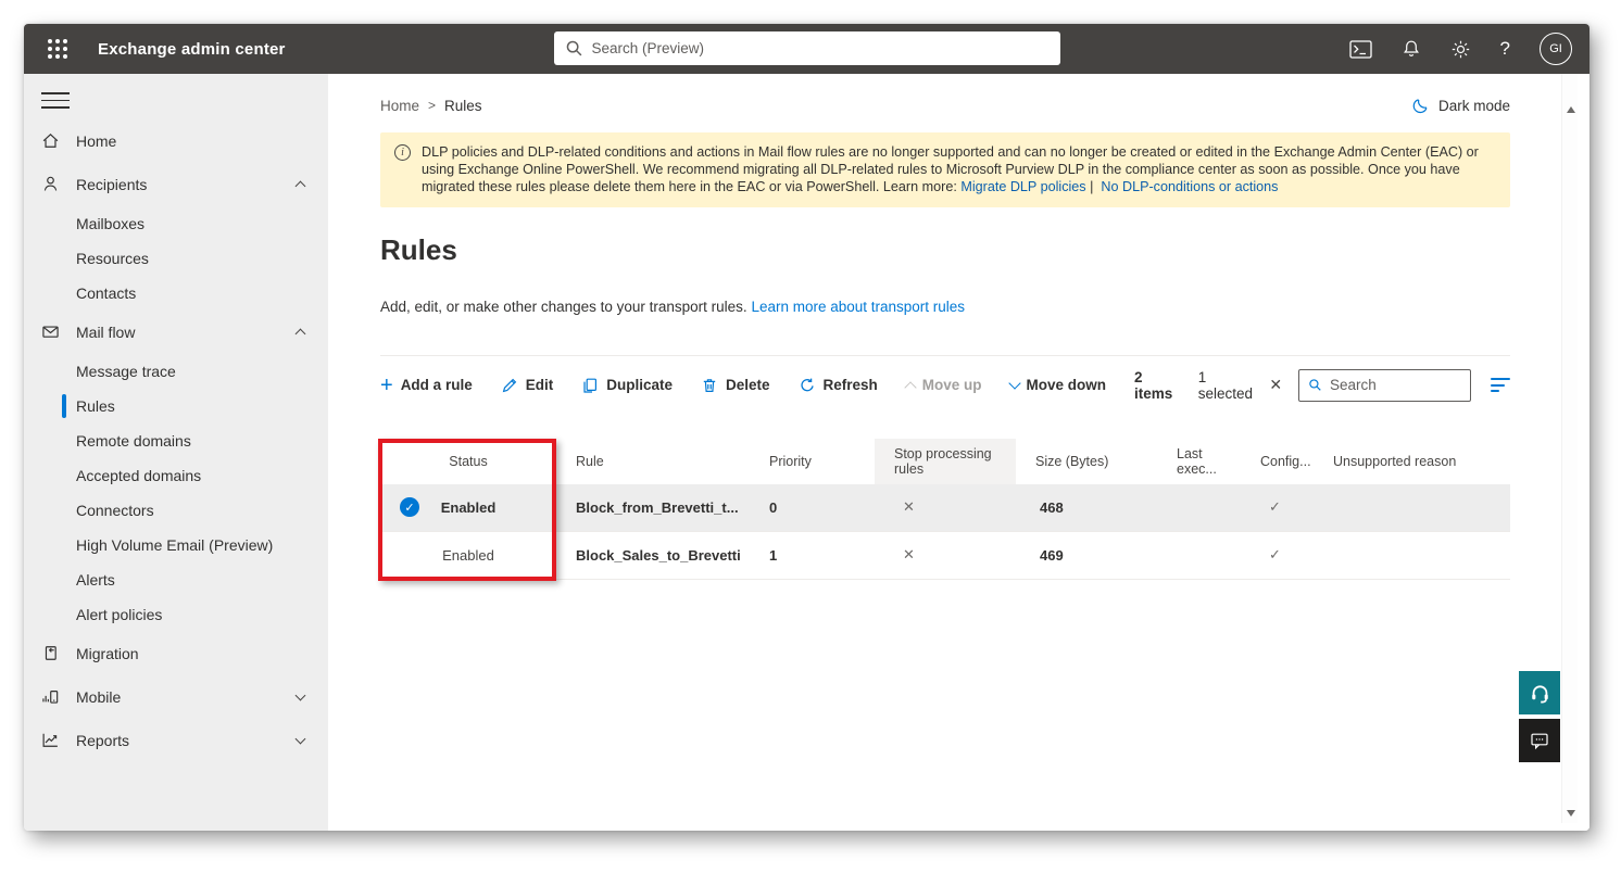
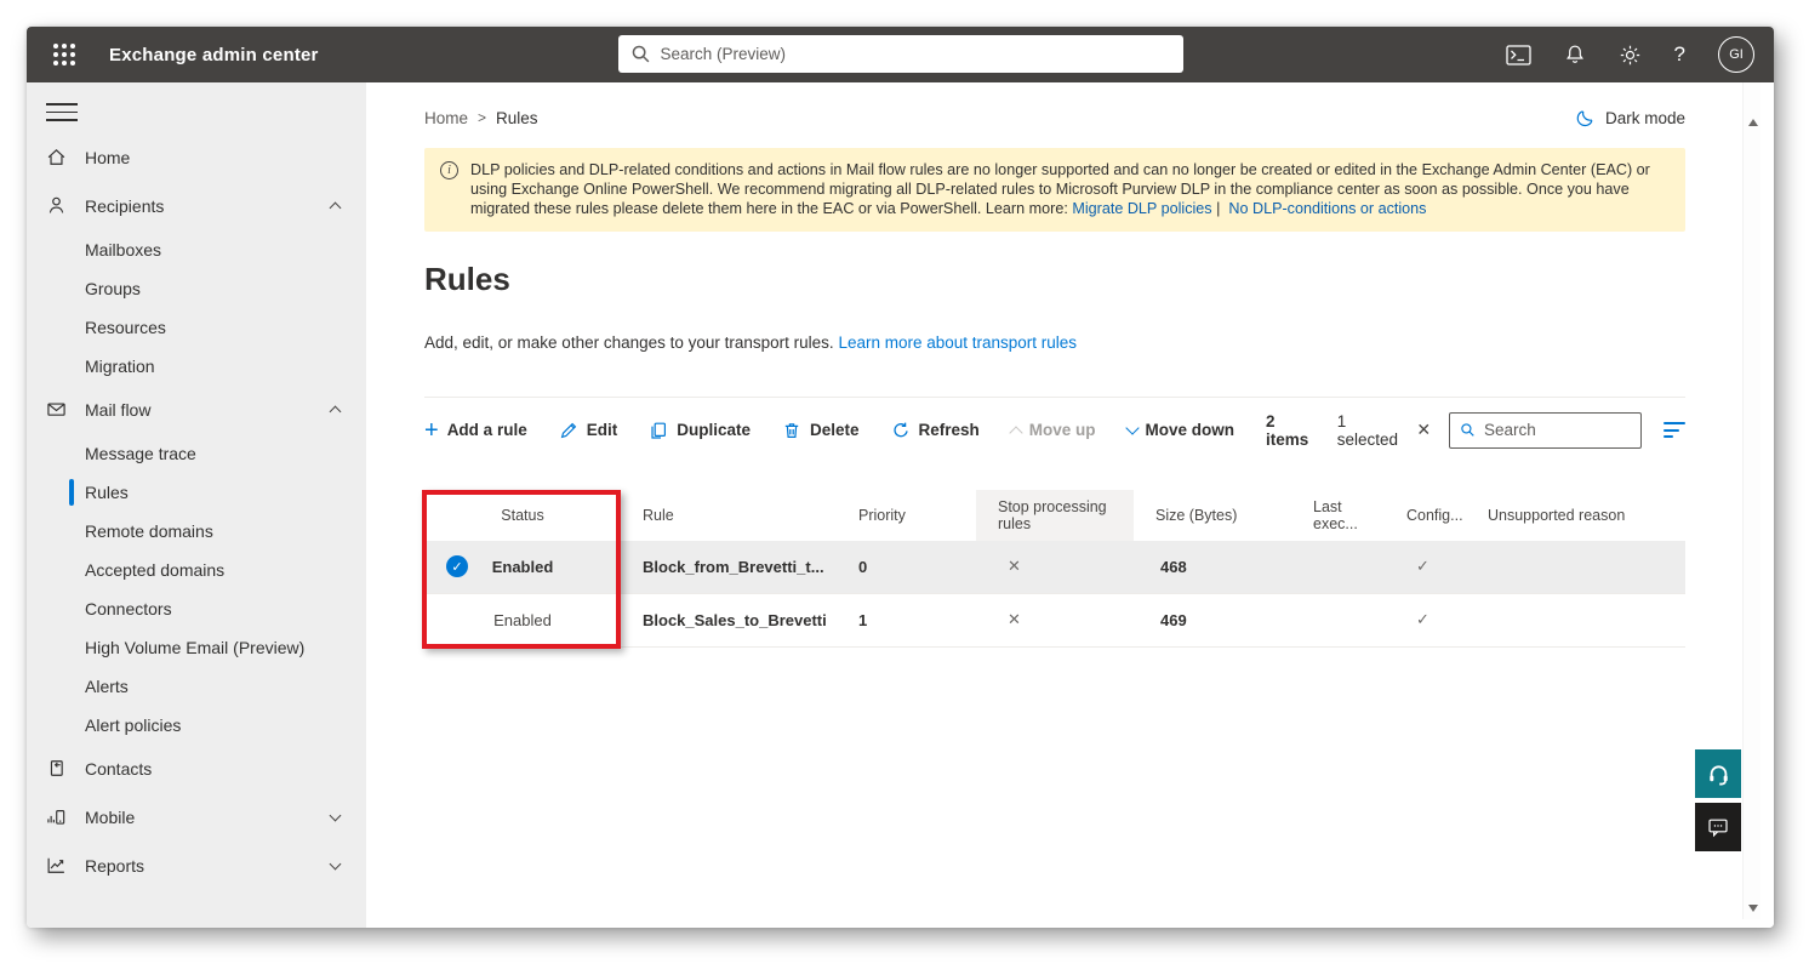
  Exchange admin center
  Search (Preview)
  ?
  GI
  Home
  Recipients
  Mailboxes
+ Groups
  Resources
- Contacts
+ Migration
  Mail flow
  Message trace
  Rules
  Remote domains
  Accepted domains
  Connectors
  High Volume Email (Preview)
  Alerts
  Alert policies
- Migration
+ Contacts
  Mobile
  Reports
  Home
  >
  Rules
  Dark mode
  i
  DLP policies and DLP-related conditions and actions in Mail flow rules are no longer supported and can no longer be created or edited in the Exchange Admin Center (EAC) or using Exchange Online PowerShell. We recommend migrating all DLP-related rules to Microsoft Purview DLP in the compliance center as soon as possible. Once you have migrated these rules please delete them here in the EAC or via PowerShell. Learn more: Migrate DLP policies | No DLP-conditions or actions
  Rules
  Add, edit, or make other changes to your transport rules. Learn more about transport rules
  +
  Add a rule
  Edit
  Duplicate
  Delete
  Refresh
  Move up
  Move down
  2 items
  1 selected
  ✕
  Search
  Status
  Rule
  Priority
  Stop processing rules
  Size (Bytes)
  Last exec...
  Config...
  Unsupported reason
  ✓
  Enabled
  Block_from_Brevetti_t...
  0
  ✕
  468
  ✓
  Enabled
  Block_Sales_to_Brevetti
  1
  ✕
  469
  ✓
